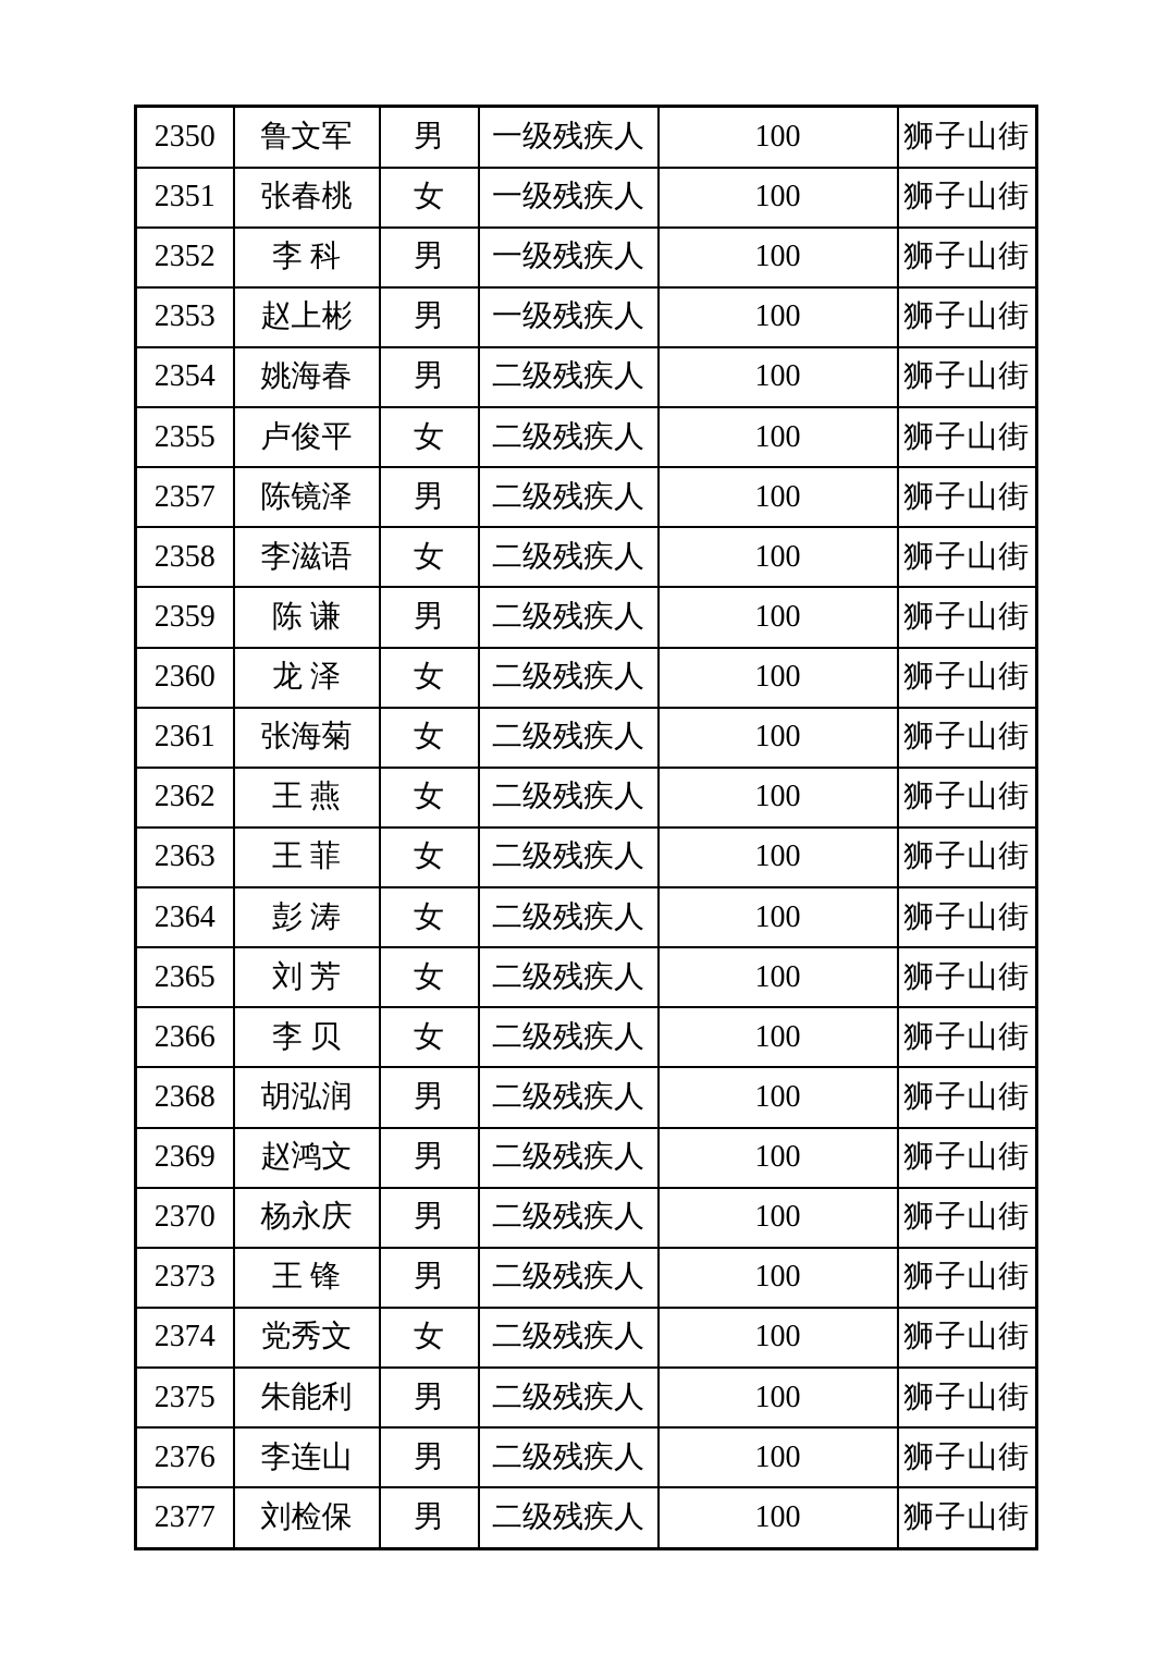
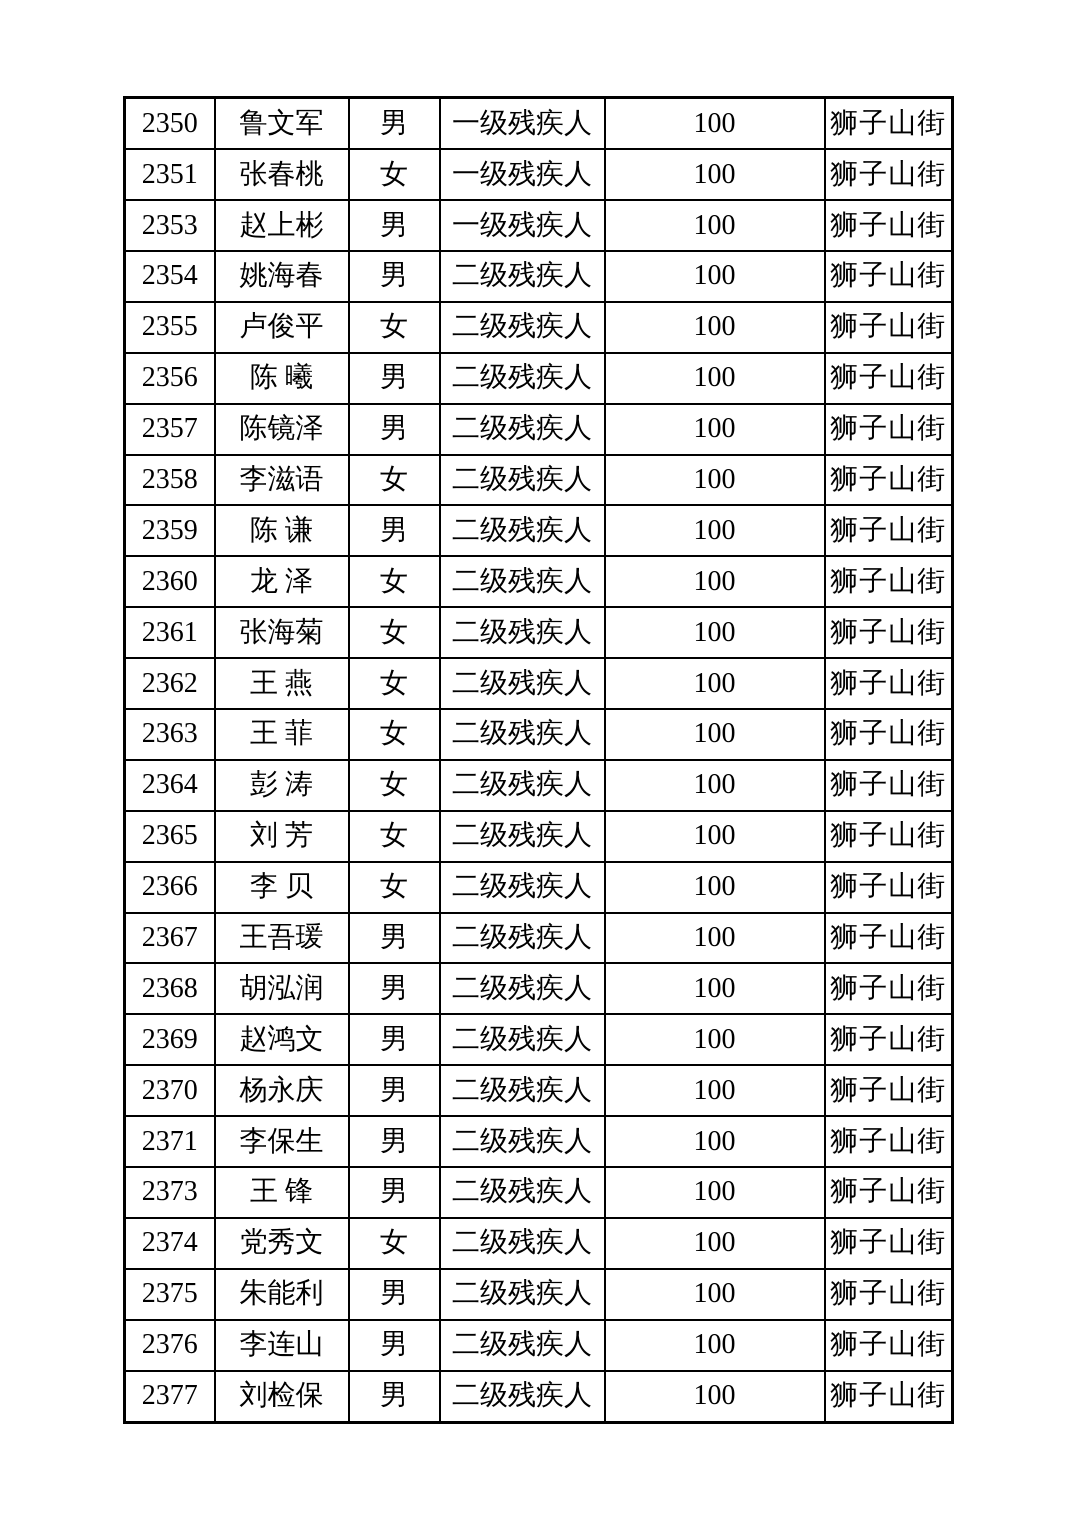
  2350	鲁文军	男	一级残疾人	100	狮子山街
  2351	张春桃	女	一级残疾人	100	狮子山街
- 2352	李 科	男	一级残疾人	100	狮子山街
  2353	赵上彬	男	一级残疾人	100	狮子山街
  2354	姚海春	男	二级残疾人	100	狮子山街
  2355	卢俊平	女	二级残疾人	100	狮子山街
+ 2356	陈 曦	男	二级残疾人	100	狮子山街
  2357	陈镜泽	男	二级残疾人	100	狮子山街
  2358	李滋语	女	二级残疾人	100	狮子山街
  2359	陈 谦	男	二级残疾人	100	狮子山街
  2360	龙 泽	女	二级残疾人	100	狮子山街
  2361	张海菊	女	二级残疾人	100	狮子山街
  2362	王 燕	女	二级残疾人	100	狮子山街
  2363	王 菲	女	二级残疾人	100	狮子山街
  2364	彭 涛	女	二级残疾人	100	狮子山街
  2365	刘 芳	女	二级残疾人	100	狮子山街
  2366	李 贝	女	二级残疾人	100	狮子山街
+ 2367	王吾瑗	男	二级残疾人	100	狮子山街
  2368	胡泓润	男	二级残疾人	100	狮子山街
  2369	赵鸿文	男	二级残疾人	100	狮子山街
  2370	杨永庆	男	二级残疾人	100	狮子山街
+ 2371	李保生	男	二级残疾人	100	狮子山街
  2373	王 锋	男	二级残疾人	100	狮子山街
  2374	党秀文	女	二级残疾人	100	狮子山街
  2375	朱能利	男	二级残疾人	100	狮子山街
  2376	李连山	男	二级残疾人	100	狮子山街
  2377	刘检保	男	二级残疾人	100	狮子山街
